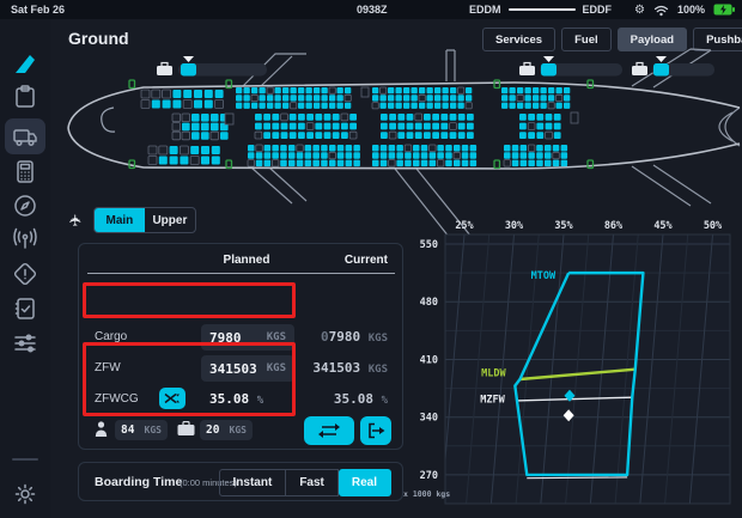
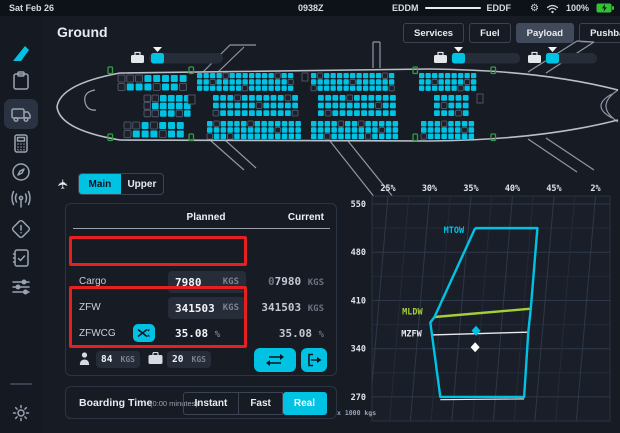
  Sat Feb 26
  0938Z
  EDDM
  EDDF
  ⚙
  100%
  Ground
  Services
  Fuel
  Payload
  Main
  Upper
  Planned
  Current
  Cargo
  7980
  KGS
  07980 KGS
  ZFW
  341503
  KGS
  341503 KGS
  ZFWCG
  35.08 %
  35.08 %
  84
  KGS
  20
  KGS
  Boarding Time
  (0:00 minutes)
  Instant
  Fast
  Real
  25%
  30%
  35%
- 86%
+ 40%
  45%
- 50%
+ 2%
  550
  480
  410
  340
  270
  x 1000 kgs
  MTOW
  MLDW
  MZFW
